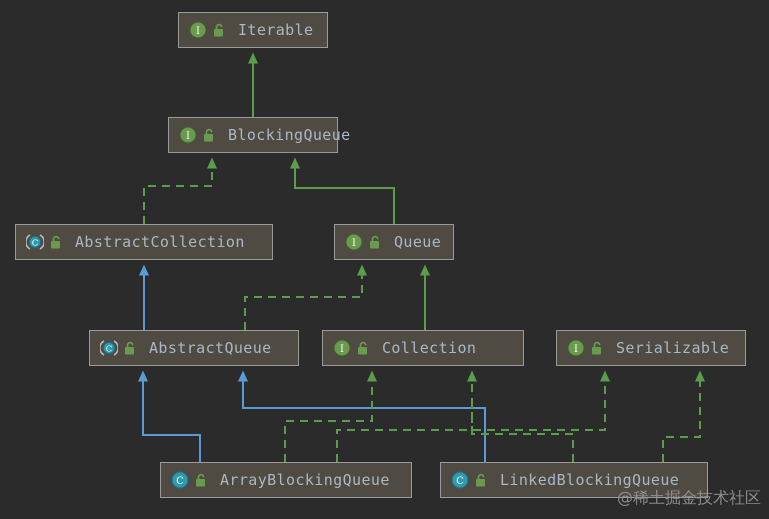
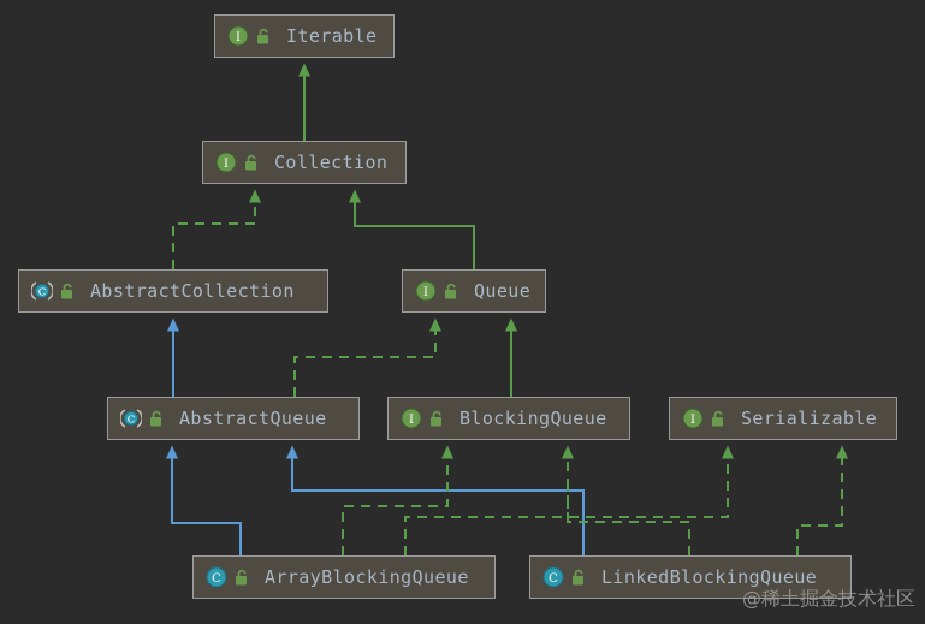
  I
  Iterable
  I
- BlockingQueue
+ Collection
  C
  AbstractCollection
  I
  Queue
  C
  AbstractQueue
  I
- Collection
+ BlockingQueue
  I
  Serializable
  C
  ArrayBlockingQueue
  C
  LinkedBlockingQueue
  @稀土掘金技术社区
